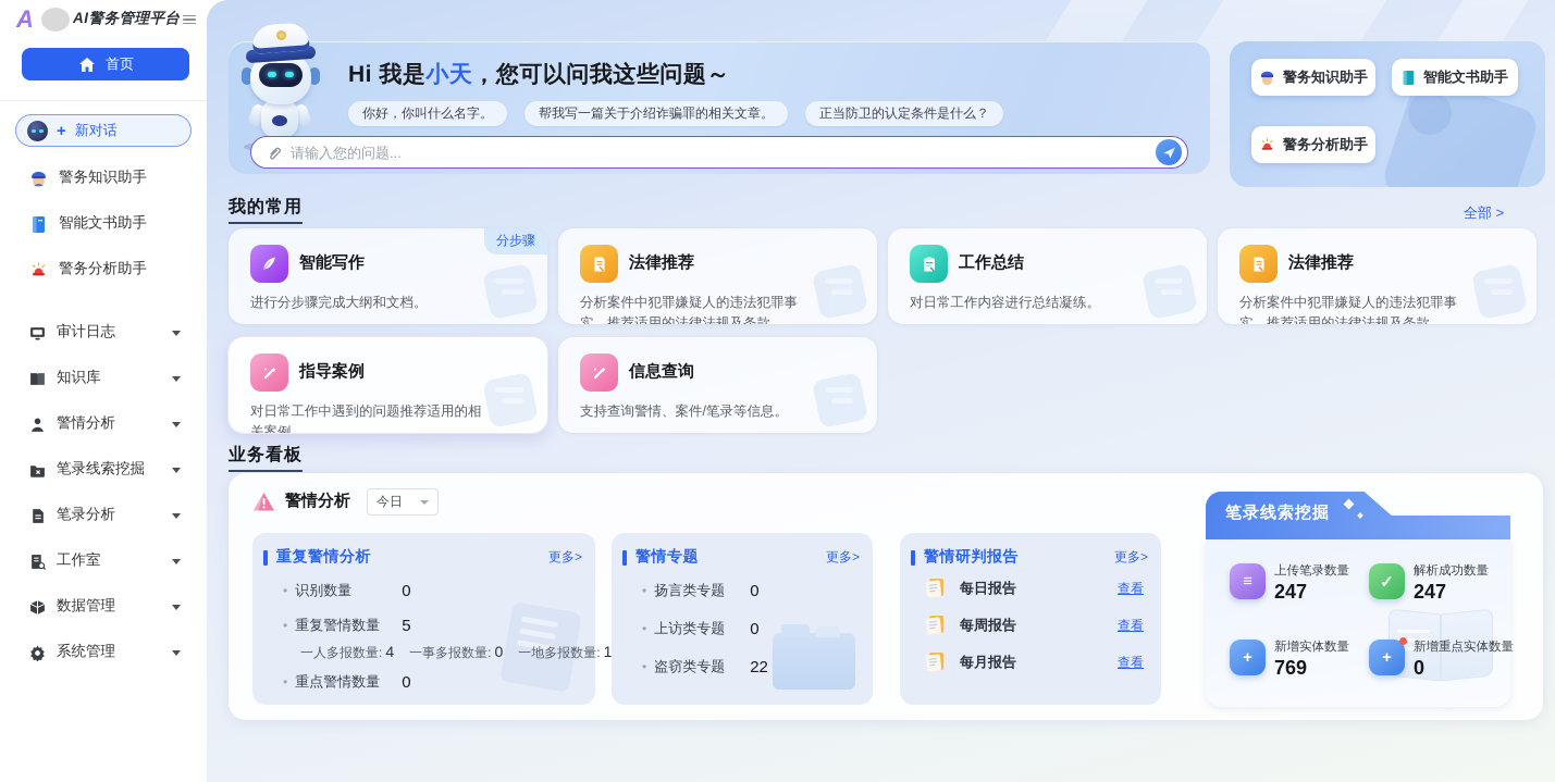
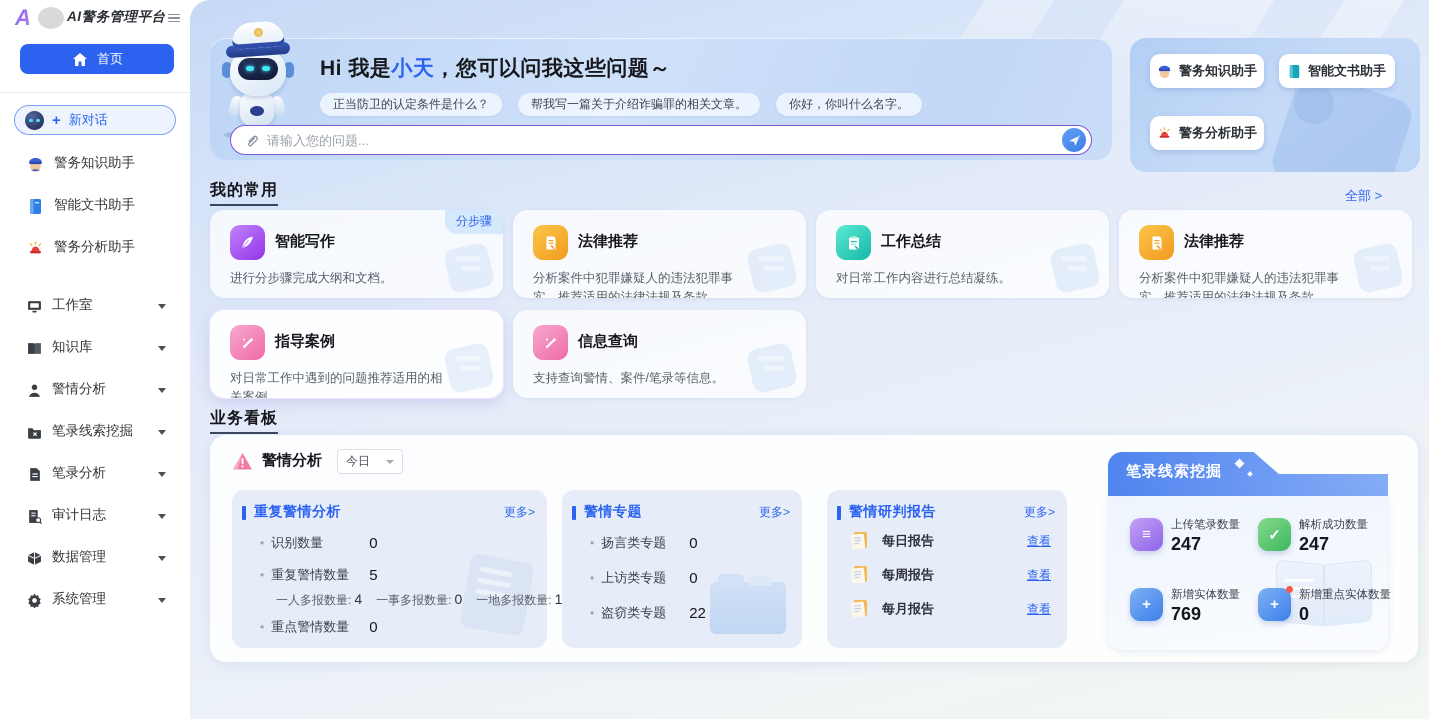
  A
  AI警务管理平台
  首页
  +
  新对话
  警务知识助手
  智能文书助手
  警务分析助手
- 审计日志
+ 工作室
  知识库
  警情分析
  笔录线索挖掘
  笔录分析
- 工作室
+ 审计日志
  数据管理
  系统管理
  Hi 我是小天，您可以问我这些问题～
- 你好，你叫什么名字。
+ 正当防卫的认定条件是什么？
  帮我写一篇关于介绍诈骗罪的相关文章。
- 正当防卫的认定条件是什么？
+ 你好，你叫什么名字。
  请输入您的问题...
  警务知识助手
  智能文书助手
  警务分析助手
  我的常用
  全部 >
  分步骤
  智能写作
  进行分步骤完成大纲和文档。
  法律推荐
  分析案件中犯罪嫌疑人的违法犯罪事实，推荐适用的法律法规及条款。
  工作总结
  对日常工作内容进行总结凝练。
  法律推荐
  分析案件中犯罪嫌疑人的违法犯罪事实，推荐适用的法律法规及条款。
  指导案例
  对日常工作中遇到的问题推荐适用的相关案例。
  信息查询
  支持查询警情、案件/笔录等信息。
  业务看板
  警情分析
  今日
  重复警情分析
  更多>
  识别数量
  0
  重复警情数量
  5
  一人多报数量: 4
  一事多报数量: 0
  一地多报数量: 1
  重点警情数量
  0
  警情专题
  更多>
  扬言类专题
  0
  上访类专题
  0
  盗窃类专题
  22
  警情研判报告
  更多>
  每日报告
  查看
  每周报告
  查看
  每月报告
  查看
  笔录线索挖掘
  ≡
  上传笔录数量
  247
  ✓
  解析成功数量
  247
  +
  新增实体数量
  769
  +
  新增重点实体数量
  0
